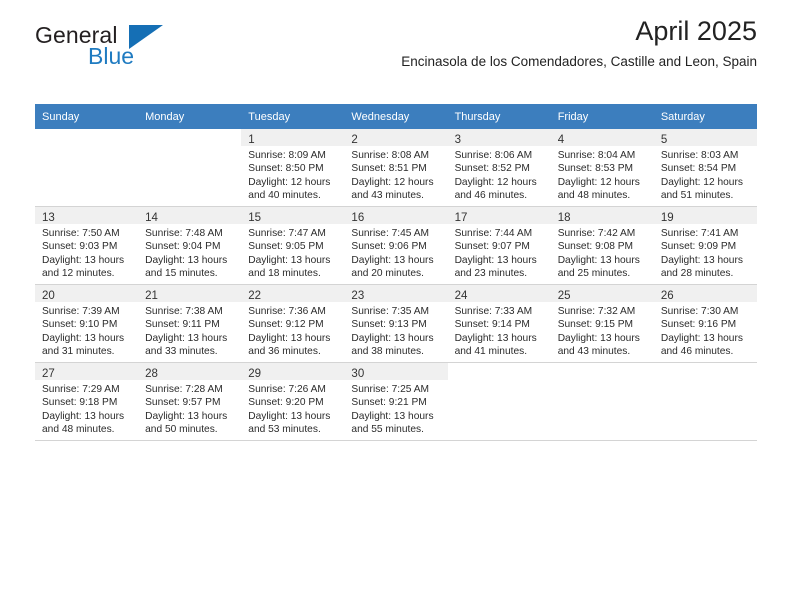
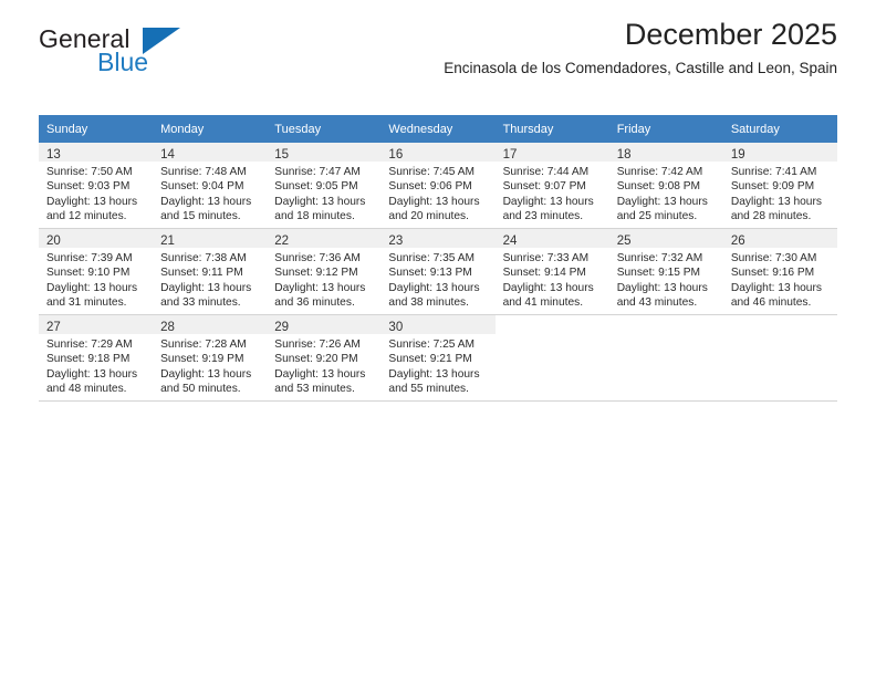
  General
  Blue
- April 2025
+ December 2025
  Encinasola de los Comendadores, Castille and Leon, Spain
  Sunday	Monday	Tuesday	Wednesday	Thursday	Friday	Saturday
- 		1Sunrise: 8:09 AMSunset: 8:50 PMDaylight: 12 hoursand 40 minutes.	2Sunrise: 8:08 AMSunset: 8:51 PMDaylight: 12 hoursand 43 minutes.	3Sunrise: 8:06 AMSunset: 8:52 PMDaylight: 12 hoursand 46 minutes.	4Sunrise: 8:04 AMSunset: 8:53 PMDaylight: 12 hoursand 48 minutes.	5Sunrise: 8:03 AMSunset: 8:54 PMDaylight: 12 hoursand 51 minutes.
  13Sunrise: 7:50 AMSunset: 9:03 PMDaylight: 13 hoursand 12 minutes.	14Sunrise: 7:48 AMSunset: 9:04 PMDaylight: 13 hoursand 15 minutes.	15Sunrise: 7:47 AMSunset: 9:05 PMDaylight: 13 hoursand 18 minutes.	16Sunrise: 7:45 AMSunset: 9:06 PMDaylight: 13 hoursand 20 minutes.	17Sunrise: 7:44 AMSunset: 9:07 PMDaylight: 13 hoursand 23 minutes.	18Sunrise: 7:42 AMSunset: 9:08 PMDaylight: 13 hoursand 25 minutes.	19Sunrise: 7:41 AMSunset: 9:09 PMDaylight: 13 hoursand 28 minutes.
  20Sunrise: 7:39 AMSunset: 9:10 PMDaylight: 13 hoursand 31 minutes.	21Sunrise: 7:38 AMSunset: 9:11 PMDaylight: 13 hoursand 33 minutes.	22Sunrise: 7:36 AMSunset: 9:12 PMDaylight: 13 hoursand 36 minutes.	23Sunrise: 7:35 AMSunset: 9:13 PMDaylight: 13 hoursand 38 minutes.	24Sunrise: 7:33 AMSunset: 9:14 PMDaylight: 13 hoursand 41 minutes.	25Sunrise: 7:32 AMSunset: 9:15 PMDaylight: 13 hoursand 43 minutes.	26Sunrise: 7:30 AMSunset: 9:16 PMDaylight: 13 hoursand 46 minutes.
- 27Sunrise: 7:29 AMSunset: 9:18 PMDaylight: 13 hoursand 48 minutes.	28Sunrise: 7:28 AMSunset: 9:57 PMDaylight: 13 hoursand 50 minutes.	29Sunrise: 7:26 AMSunset: 9:20 PMDaylight: 13 hoursand 53 minutes.	30Sunrise: 7:25 AMSunset: 9:21 PMDaylight: 13 hoursand 55 minutes.
+ 27Sunrise: 7:29 AMSunset: 9:18 PMDaylight: 13 hoursand 48 minutes.	28Sunrise: 7:28 AMSunset: 9:19 PMDaylight: 13 hoursand 50 minutes.	29Sunrise: 7:26 AMSunset: 9:20 PMDaylight: 13 hoursand 53 minutes.	30Sunrise: 7:25 AMSunset: 9:21 PMDaylight: 13 hoursand 55 minutes.
